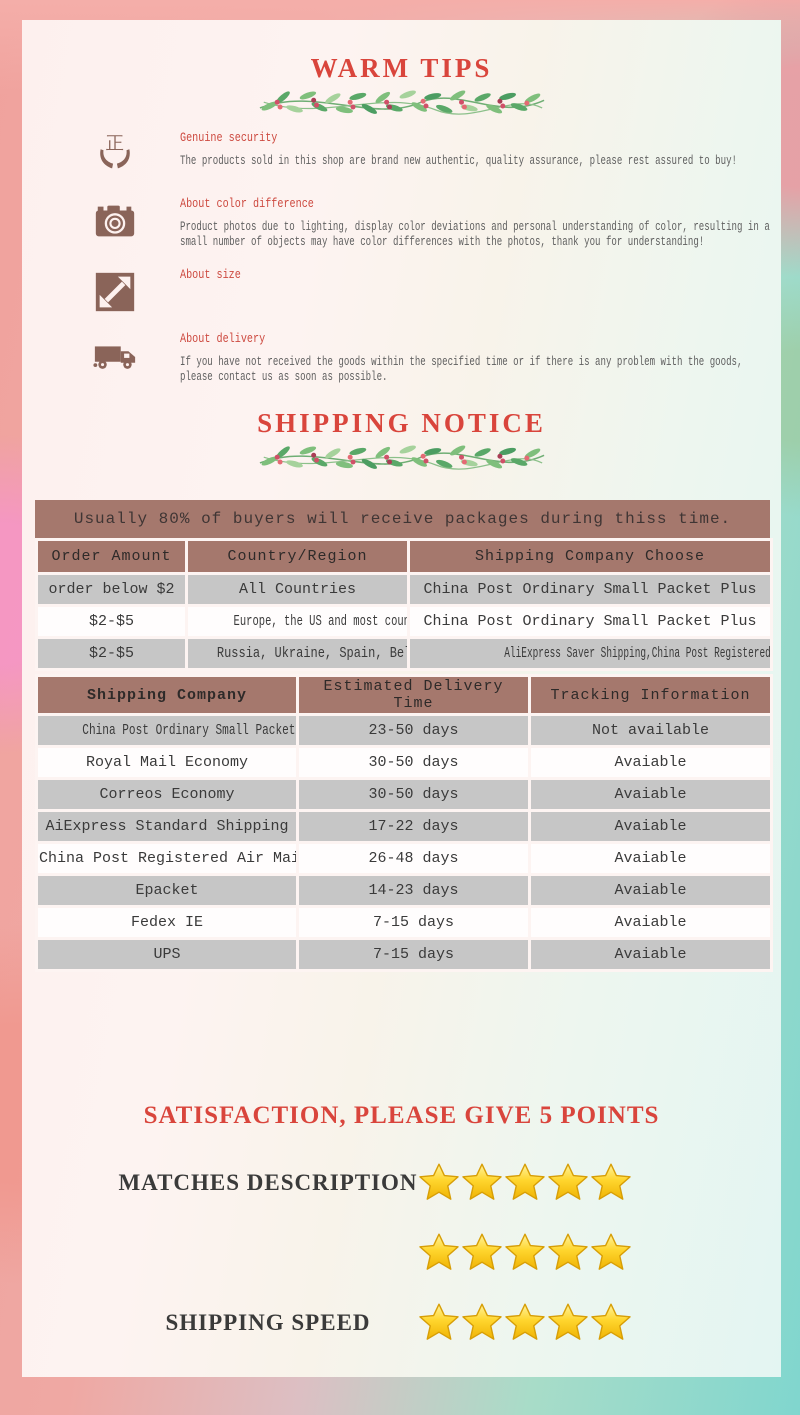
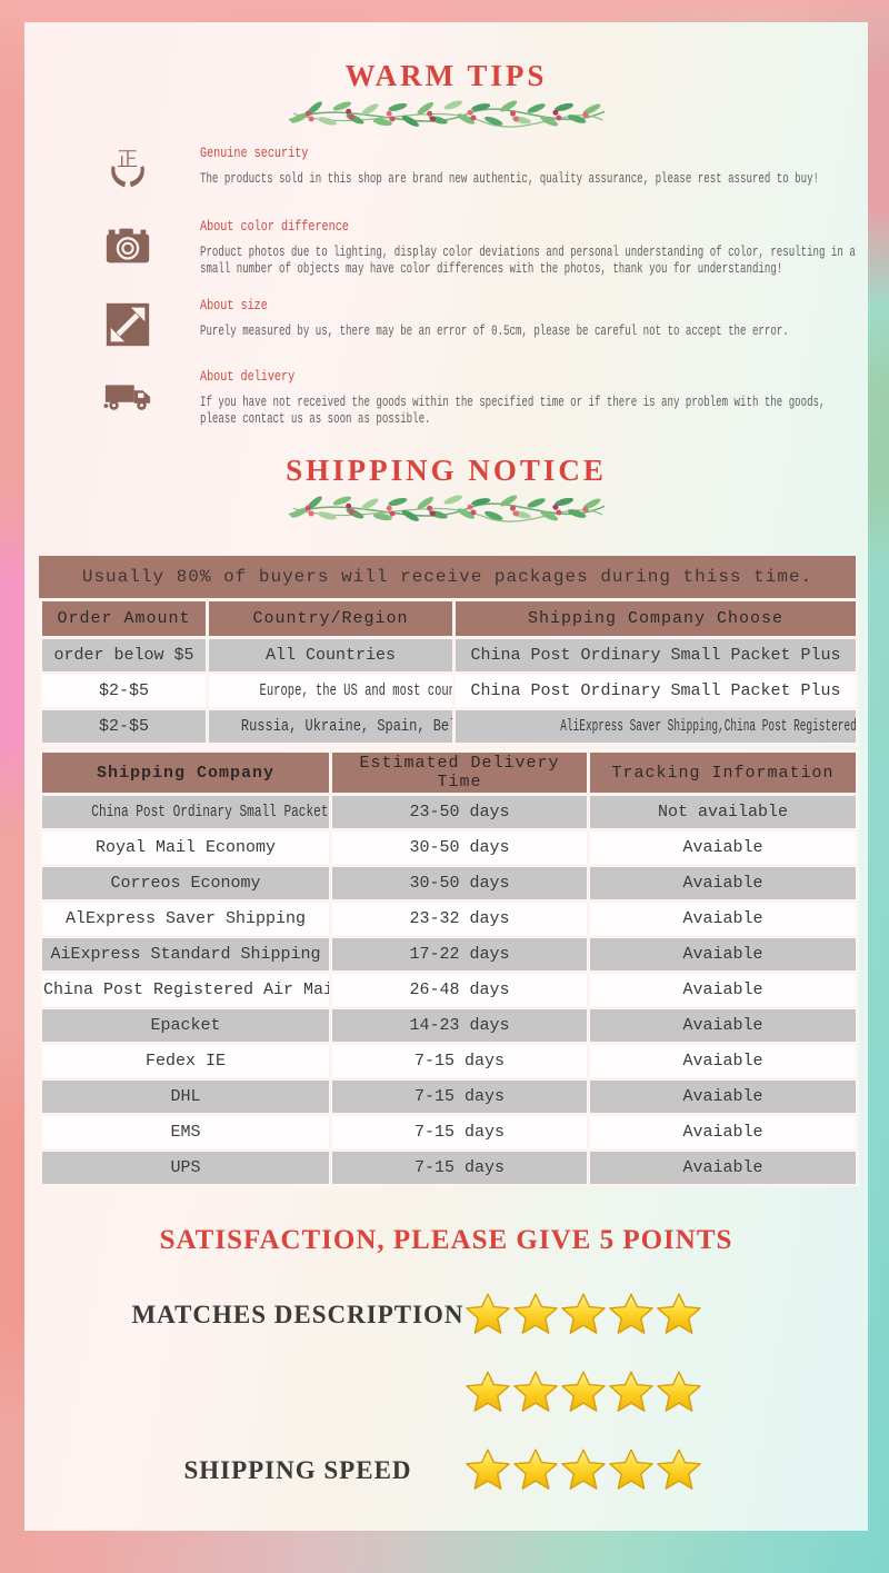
  WARM TIPS
  正
  Genuine security
  The products sold in this shop are brand new authentic, quality assurance, please rest assured to buy!
  About color difference
  Product photos due to lighting, display color deviations and personal understanding of color, resulting in a small number of objects may have color differences with the photos, thank you for understanding!
  About size
+ Purely measured by us, there may be an error of 0.5cm, please be careful not to accept the error.
  About delivery
  If you have not received the goods within the specified time or if there is any problem with the goods, please contact us as soon as possible.
  SHIPPING NOTICE
  Usually 80% of buyers will receive packages during thiss time.
  Order Amount	Country/Region	Shipping Company Choose
- order below $2	All Countries	China Post Ordinary Small Packet Plus
+ order below $5	All Countries	China Post Ordinary Small Packet Plus
  $2-$5	Europe, the US and most coun	China Post Ordinary Small Packet Plus
  $2-$5	Russia, Ukraine, Spain, Be	AliExpress Saver Shipping,China Post Registered
  Shipping Company	Estimated Delivery Time	Tracking Information
  China Post Ordinary Small Packet	23-50 days	Not available
  Royal Mail Economy	30-50 days	Avaiable
  Correos Economy	30-50 days	Avaiable
+ AlExpress Saver Shipping	23-32 days	Avaiable
  AiExpress Standard Shipping	17-22 days	Avaiable
  China Post Registered Air Mai	26-48 days	Avaiable
  Epacket	14-23 days	Avaiable
  Fedex IE	7-15 days	Avaiable
+ DHL	7-15 days	Avaiable
+ EMS	7-15 days	Avaiable
  UPS	7-15 days	Avaiable
  SATISFACTION, PLEASE GIVE 5 POINTS
  MATCHES DESCRIPTION
  SHIPPING SPEED
